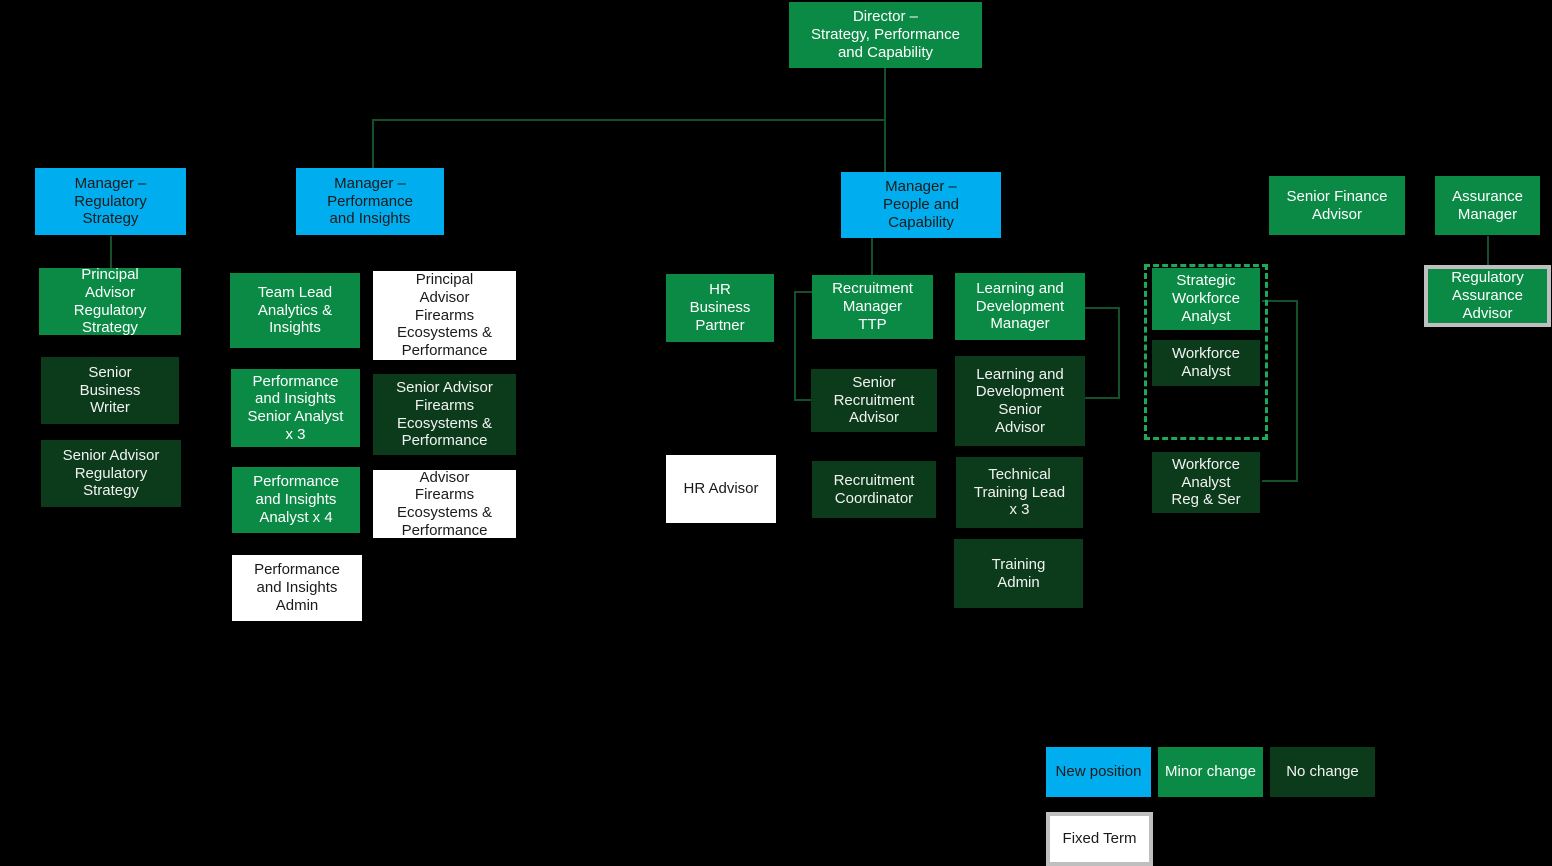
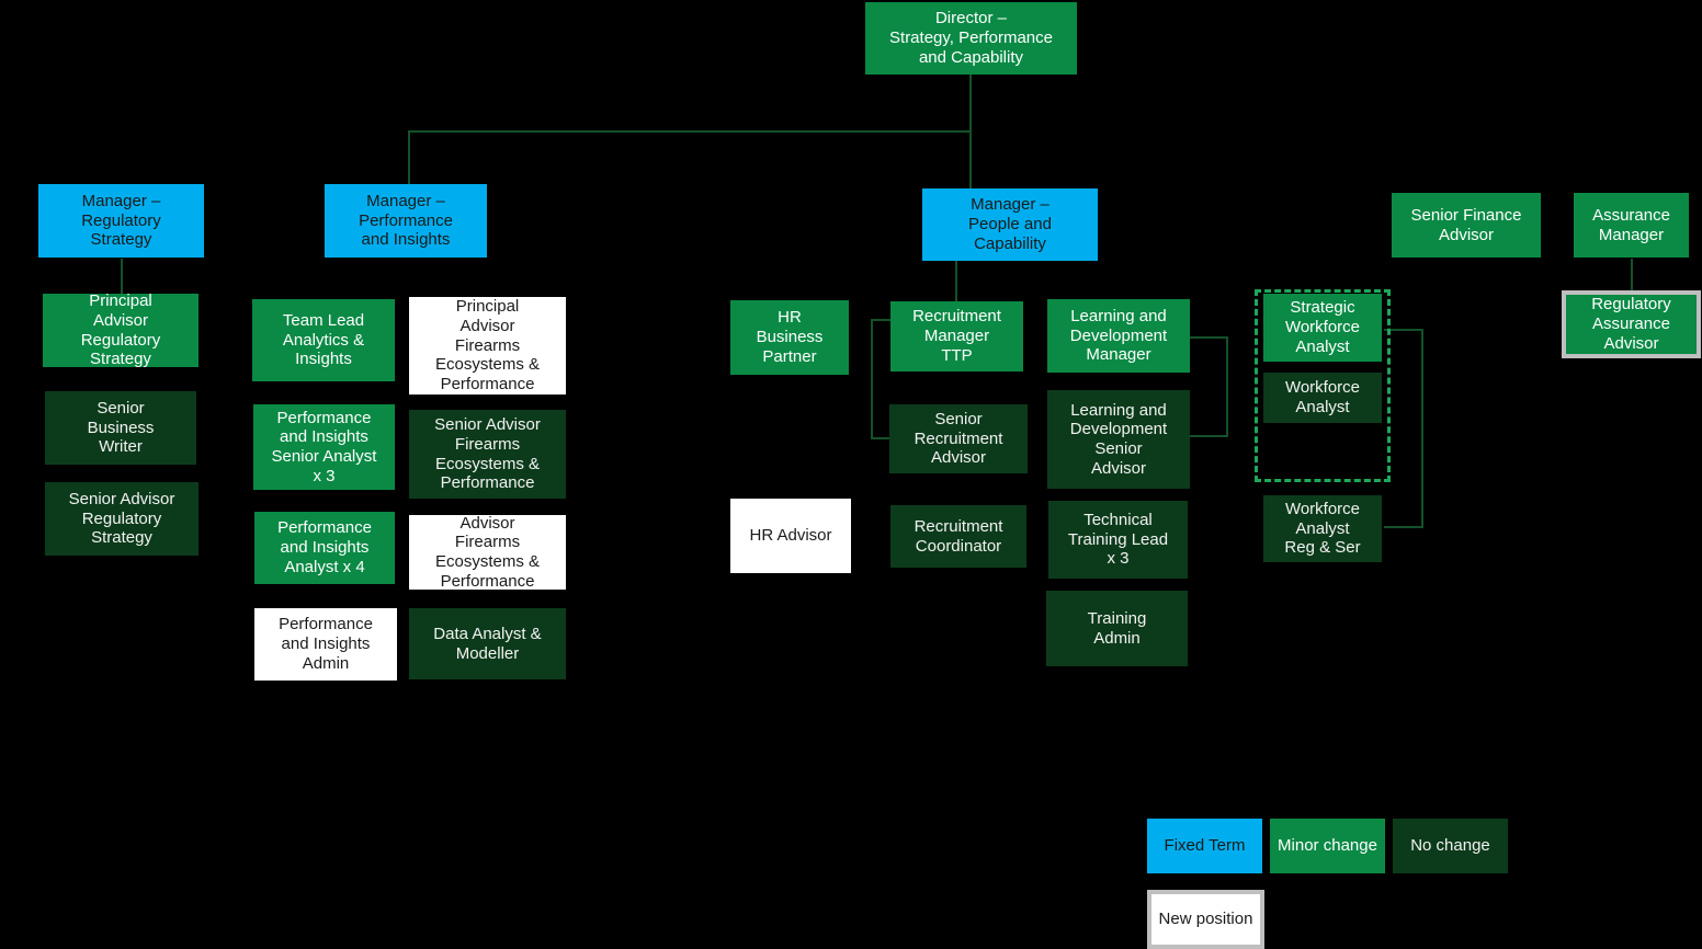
  Director –
  Strategy, Performance
  and Capability
  Manager –
  Regulatory
  Strategy
  Manager –
  Performance
  and Insights
  Manager –
  People and
  Capability
  Senior Finance
  Advisor
  Assurance
  Manager
  Regulatory
  Assurance
  Advisor
  Principal
  Advisor
  Regulatory
  Strategy
  Senior
  Business
  Writer
  Senior Advisor
  Regulatory
  Strategy
  Team Lead
  Analytics &
  Insights
  Performance
  and Insights
  Senior Analyst
  x 3
  Performance
  and Insights
  Analyst x 4
  Performance
  and Insights
  Admin
  Principal
  Advisor
  Firearms
  Ecosystems &
  Performance
  Senior Advisor
  Firearms
  Ecosystems &
  Performance
  Advisor
  Firearms
  Ecosystems &
  Performance
+ Data Analyst &
+ Modeller
  HR
  Business
  Partner
  HR Advisor
  Recruitment
  Manager
  TTP
  Senior
  Recruitment
  Advisor
  Recruitment
  Coordinator
  Learning and
  Development
  Manager
  Learning and
  Development
  Senior
  Advisor
  Technical
  Training Lead
  x 3
  Training
  Admin
  Strategic
  Workforce
  Analyst
  Workforce
  Analyst
  Workforce
  Analyst
  Reg & Ser
- New position
+ Fixed Term
  Minor change
  No change
- Fixed Term
+ New position
